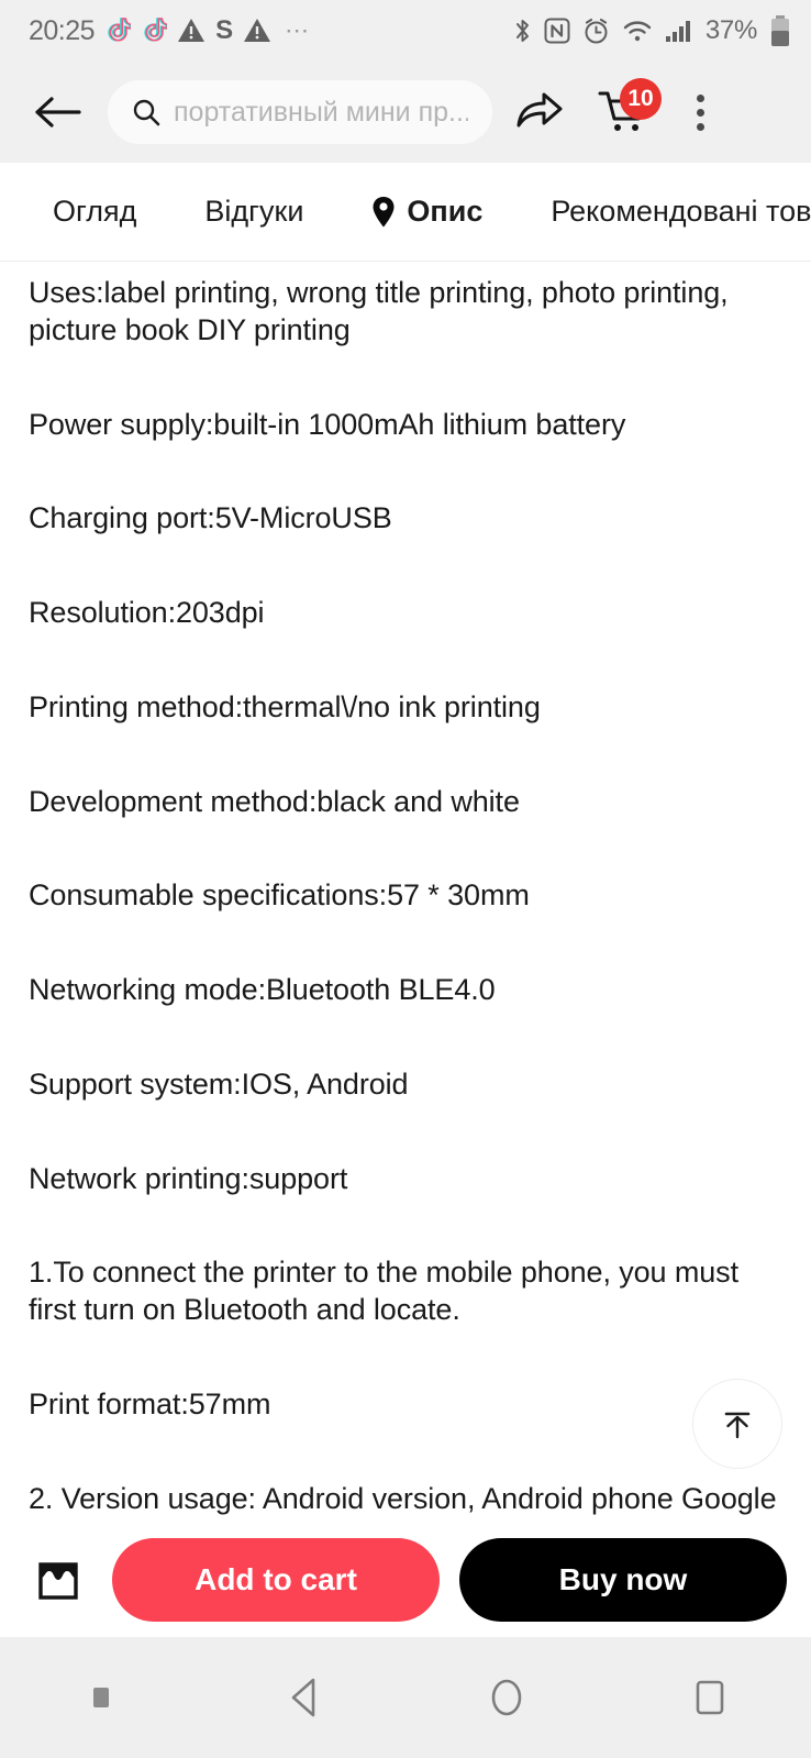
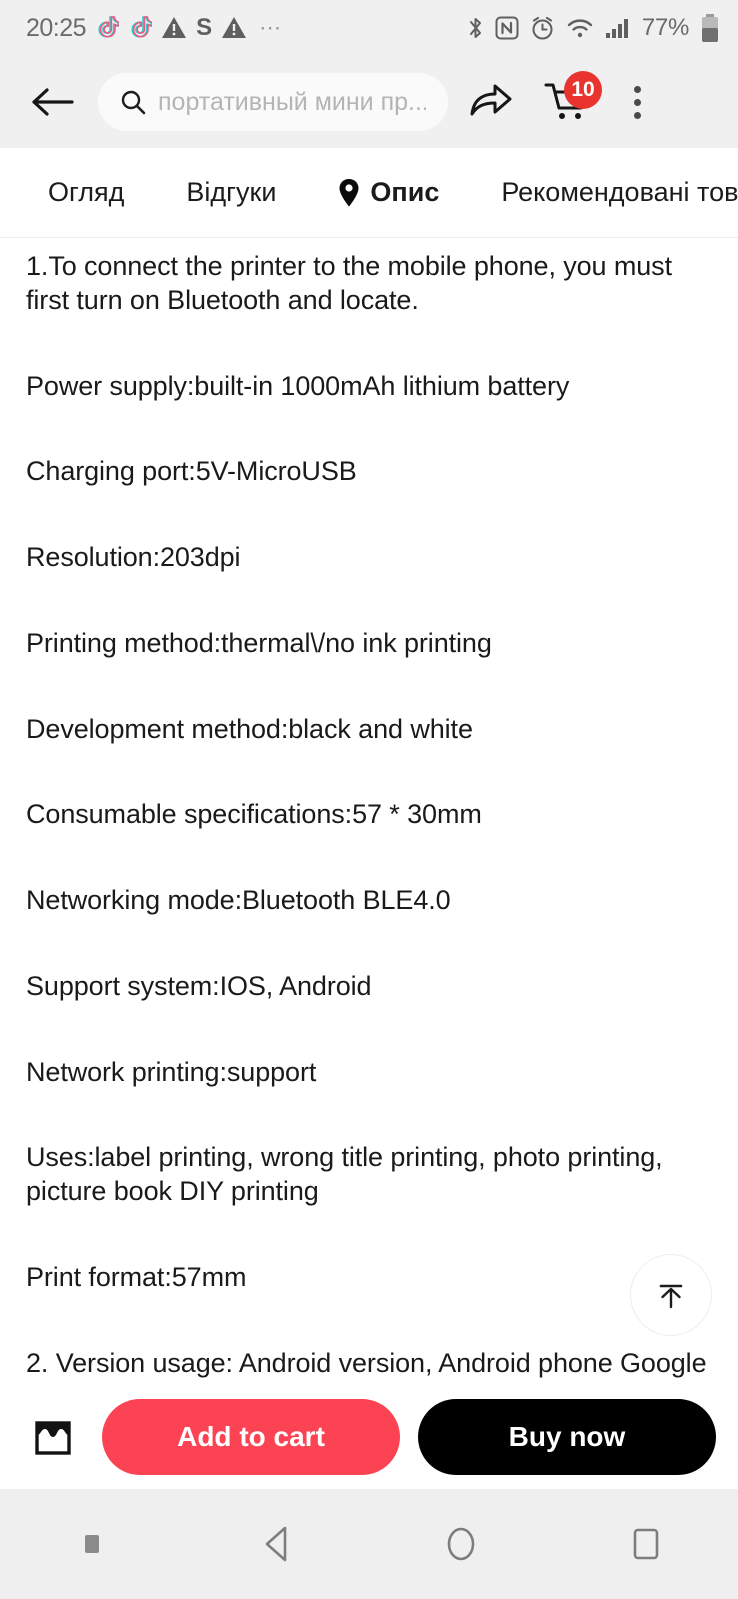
  20:25
  S
  ⋯
- 37%
+ 77%
  портативный мини пр...
  10
  Огляд
  Відгуки
  Опис
  Рекомендовані тов
- Uses:label printing, wrong title printing, photo printing, picture book DIY printing
+ 1.To connect the printer to the mobile phone, you must first turn on Bluetooth and locate.
  Power supply:built-in 1000mAh lithium battery
  Charging port:5V-MicroUSB
  Resolution:203dpi
  Printing method:thermal\/no ink printing
  Development method:black and white
  Consumable specifications:57 * 30mm
  Networking mode:Bluetooth BLE4.0
  Support system:IOS, Android
  Network printing:support
- 1.To connect the printer to the mobile phone, you must first turn on Bluetooth and locate.
+ Uses:label printing, wrong title printing, photo printing, picture book DIY printing
  Print format:57mm
  Add to cart
  Buy now
